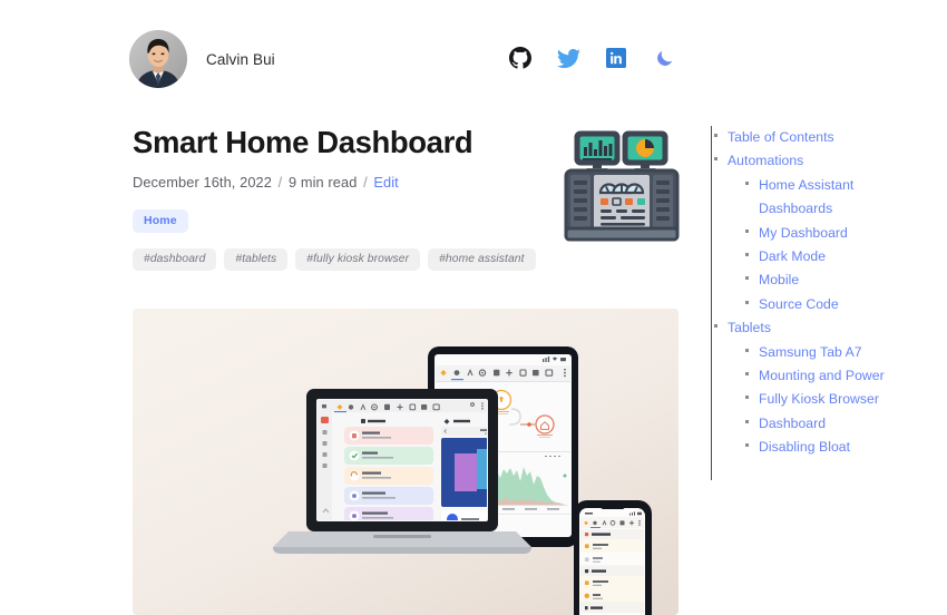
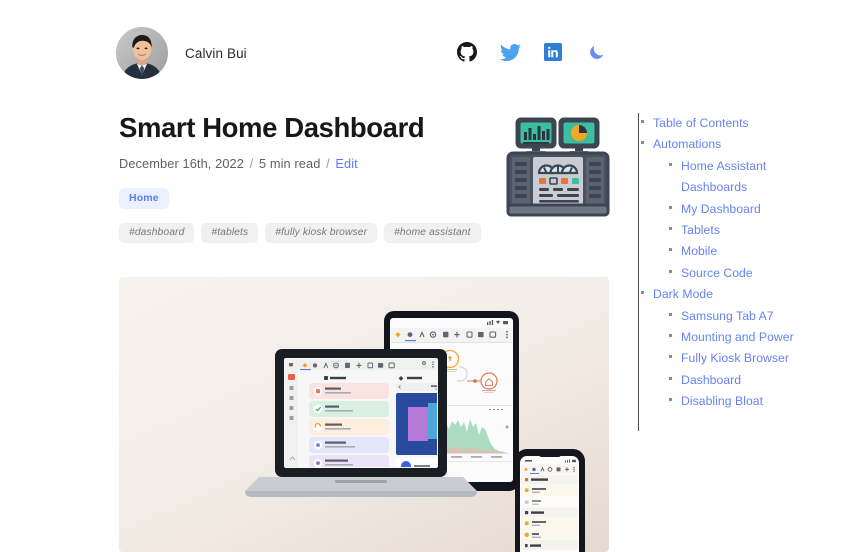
  Calvin Bui
  Smart Home Dashboard
- December 16th, 2022 / 9 min read / Edit
+ December 16th, 2022 / 5 min read / Edit
  Home
  #dashboard
  #tablets
  #fully kiosk browser
  #home assistant
  Table of Contents
  Automations
  Home Assistant Dashboards
  My Dashboard
- Dark Mode
+ Tablets
  Mobile
  Source Code
- Tablets
+ Dark Mode
  Samsung Tab A7
  Mounting and Power
  Fully Kiosk Browser
  Dashboard
  Disabling Bloat
